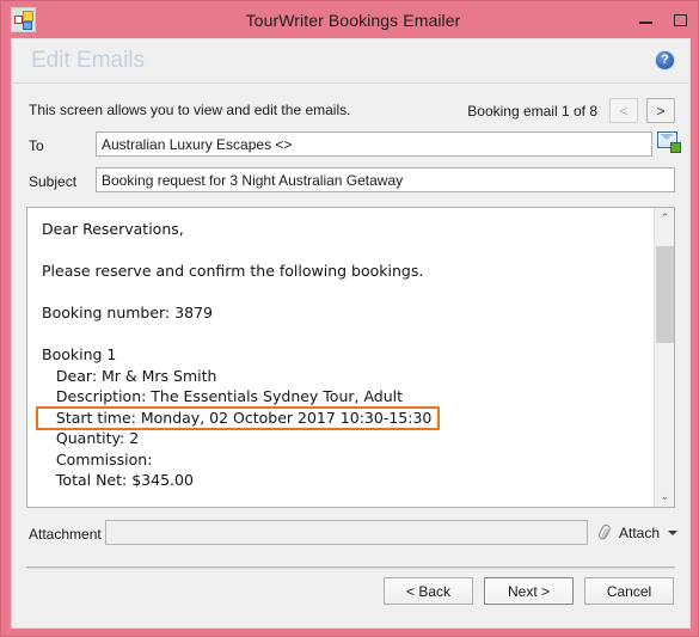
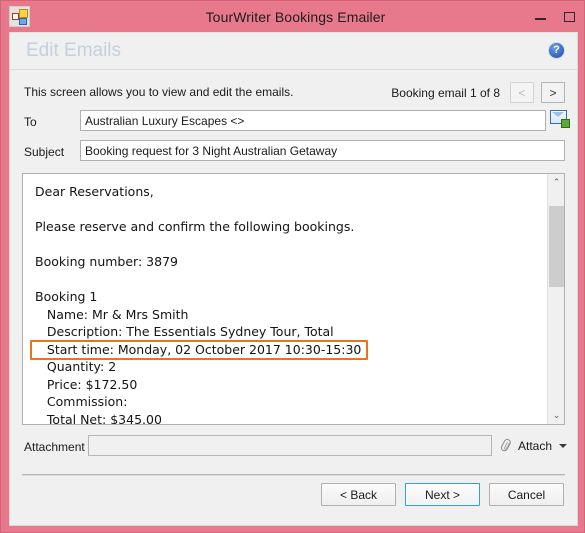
  TourWriter Bookings Emailer
  Edit Emails
  ?
  This screen allows you to view and edit the emails.
  Booking email 1 of 8
  <
  >
  To
  Australian Luxury Escapes <>
  Subject
  Booking request for 3 Night Australian Getaway
  Dear Reservations,
  Please reserve and confirm the following bookings.
  Booking number: 3879
  Booking 1
- Dear: Mr & Mrs Smith
+ Name: Mr & Mrs Smith
- Description: The Essentials Sydney Tour, Adult
+ Description: The Essentials Sydney Tour, Total
  Start time: Monday, 02 October 2017 10:30-15:30
  Quantity: 2
+ Price: $172.50
  Commission:
  Total Net: $345.00
  ⌃
  ⌄
  Attachment
  Attach
  < Back
  Next >
  Cancel
